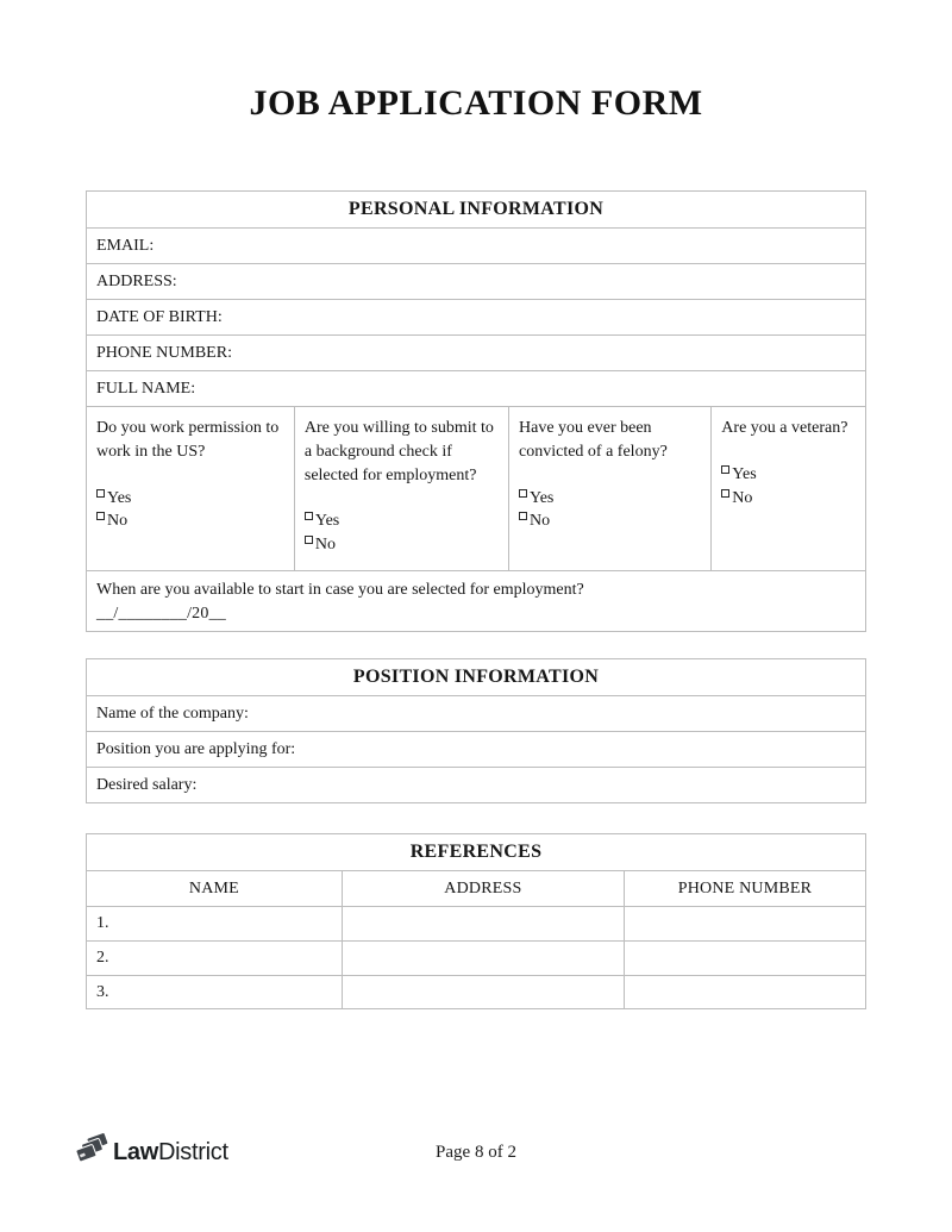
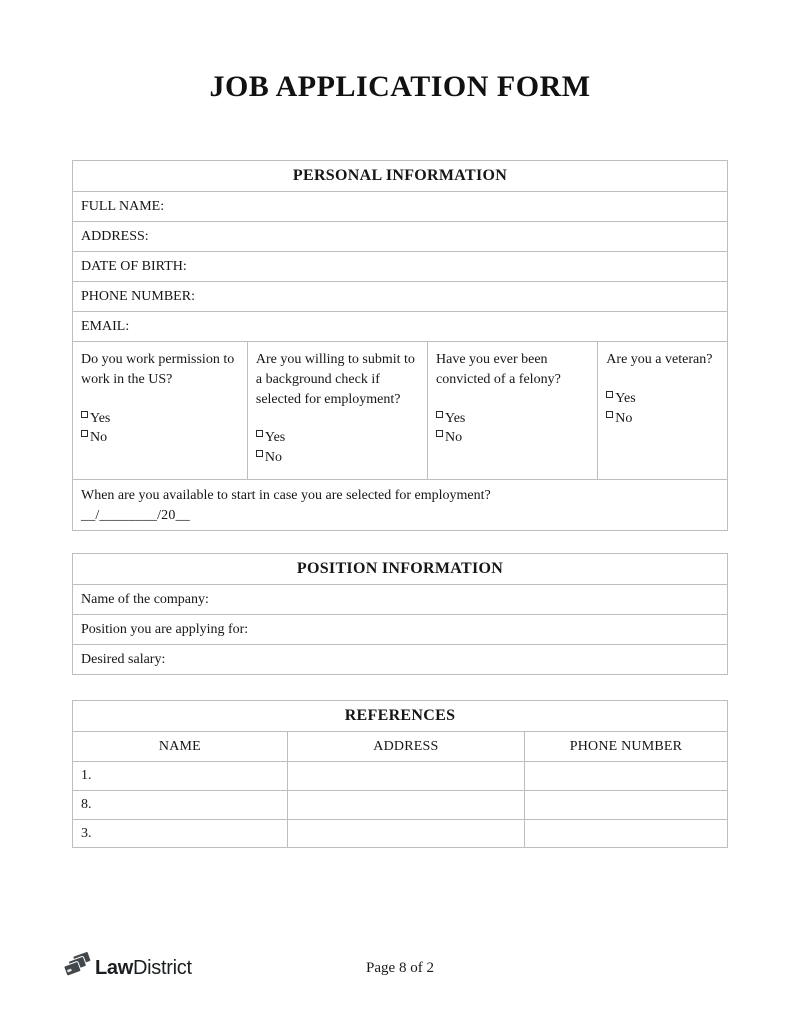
  JOB APPLICATION FORM
  PERSONAL INFORMATION
- EMAIL:
+ FULL NAME:
  ADDRESS:
  DATE OF BIRTH:
  PHONE NUMBER:
- FULL NAME:
+ EMAIL:
  Do you work permission to work in the US? Yes No	Are you willing to submit to a background check if selected for employment? Yes No	Have you ever been convicted of a felony? Yes No	Are you a veteran? Yes No
  When are you available to start in case you are selected for employment? __/________/20__
  POSITION INFORMATION
  Name of the company:
  Position you are applying for:
  Desired salary:
  REFERENCES
  NAME	ADDRESS	PHONE NUMBER
  1.
- 2.
+ 8.
  3.
  LawDistrict
  Page 8 of 2
